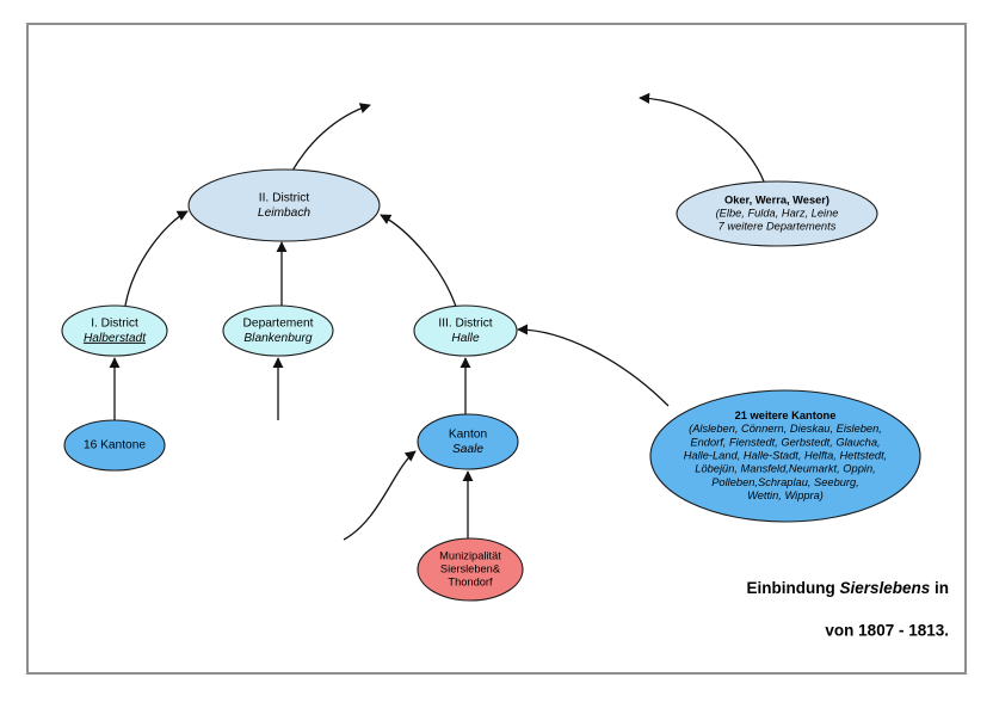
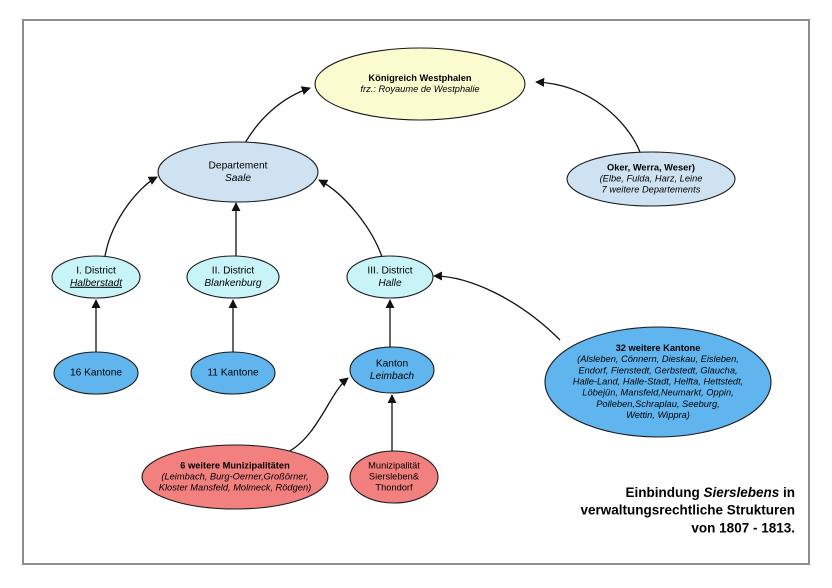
+ Königreich Westphalen
+ frz.: Royaume de Westphalie
- II. District
+ Departement
- Leimbach
+ Saale
  Oker, Werra, Weser)
  (Elbe, Fulda, Harz, Leine
  7 weitere Departements
  I. District
  Halberstadt
- Departement
+ II. District
  Blankenburg
  III. District
  Halle
  16 Kantone
+ 11 Kantone
  Kanton
- Saale
+ Leimbach
- 21 weitere Kantone
+ 32 weitere Kantone
  (Alsleben, Cönnern, Dieskau, Eisleben,
  Endorf, Fienstedt, Gerbstedt, Glaucha,
  Halle-Land, Halle-Stadt, Helfta, Hettstedt,
  Löbejün, Mansfeld,Neumarkt, Oppin,
  Polleben,Schraplau, Seeburg,
  Wettin, Wippra)
+ 6 weitere Munizipalitäten
+ (Leimbach, Burg-Oerner,Großörner,
+ Kloster Mansfeld, Molmeck, Rödgen)
  Munizipalität
  Siersleben&
  Thondorf
  Einbindung Sierslebens in
+ verwaltungsrechtliche Strukturen
  von 1807 - 1813.
